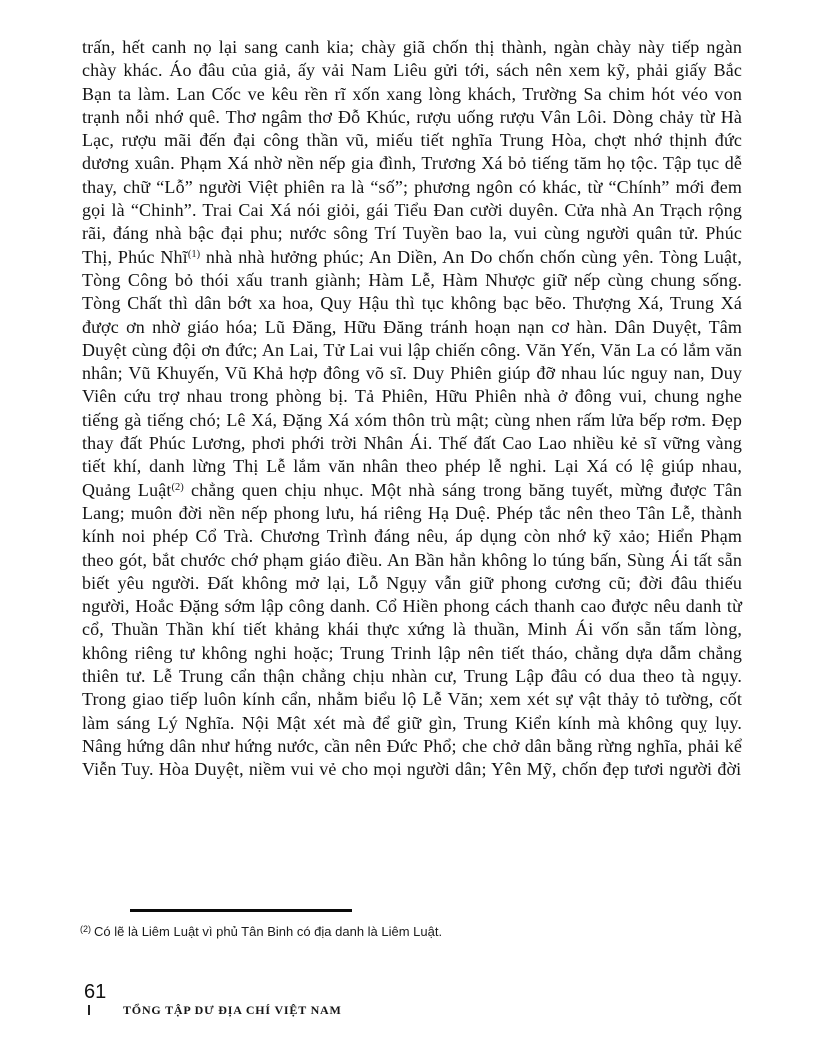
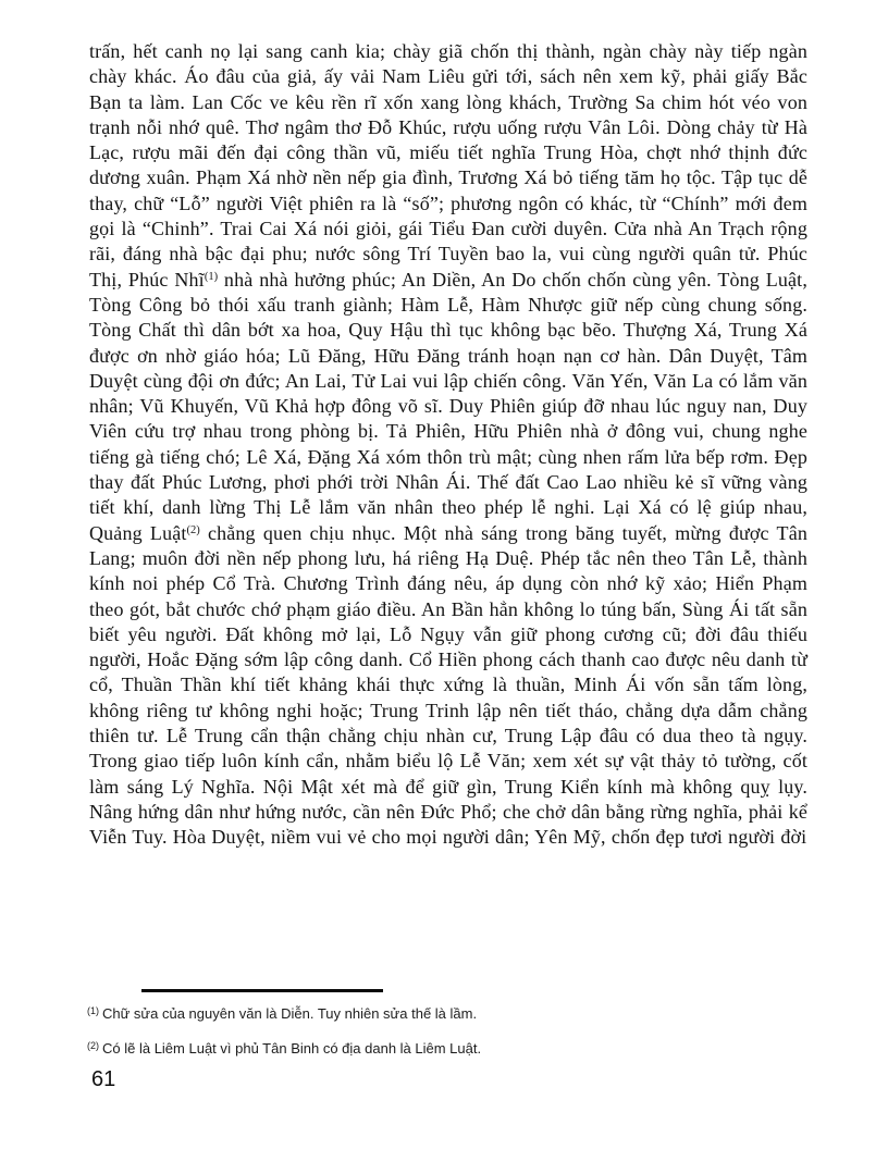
  trấn, hết canh nọ lại sang canh kia; chày giã chốn thị thành, ngàn chày này tiếp ngàn chày khác. Áo đâu của giả, ấy vải Nam Liêu gửi tới, sách nên xem kỹ, phải giấy Bắc Bạn ta làm. Lan Cốc ve kêu rền rĩ xốn xang lòng khách, Trường Sa chim hót véo von trạnh nỗi nhớ quê. Thơ ngâm thơ Đỗ Khúc, rượu uống rượu Vân Lôi. Dòng chảy từ Hà Lạc, rượu mãi đến đại công thần vũ, miếu tiết nghĩa Trung Hòa, chợt nhớ thịnh đức dương xuân. Phạm Xá nhờ nền nếp gia đình, Trương Xá bỏ tiếng tăm họ tộc. Tập tục dễ thay, chữ “Lỗ” người Việt phiên ra là “số”; phương ngôn có khác, từ “Chính” mới đem gọi là “Chinh”. Trai Cai Xá nói giỏi, gái Tiểu Đan cười duyên. Cửa nhà An Trạch rộng rãi, đáng nhà bậc đại phu; nước sông Trí Tuyền bao la, vui cùng người quân tử. Phúc Thị, Phúc Nhĩ(1) nhà nhà hưởng phúc; An Diền, An Do chốn chốn cùng yên. Tòng Luật, Tòng Công bỏ thói xấu tranh giành; Hàm Lễ, Hàm Nhược giữ nếp cùng chung sống. Tòng Chất thì dân bớt xa hoa, Quy Hậu thì tục không bạc bẽo. Thượng Xá, Trung Xá được ơn nhờ giáo hóa; Lũ Đăng, Hữu Đăng tránh hoạn nạn cơ hàn. Dân Duyệt, Tâm Duyệt cùng đội ơn đức; An Lai, Tử Lai vui lập chiến công. Văn Yến, Văn La có lắm văn nhân; Vũ Khuyến, Vũ Khả hợp đông võ sĩ. Duy Phiên giúp đỡ nhau lúc nguy nan, Duy Viên cứu trợ nhau trong phòng bị. Tả Phiên, Hữu Phiên nhà ở đông vui, chung nghe tiếng gà tiếng chó; Lê Xá, Đặng Xá xóm thôn trù mật; cùng nhen rấm lửa bếp rơm. Đẹp thay đất Phúc Lương, phơi phới trời Nhân Ái. Thế đất Cao Lao nhiều kẻ sĩ vững vàng tiết khí, danh lừng Thị Lễ lắm văn nhân theo phép lễ nghi. Lại Xá có lệ giúp nhau, Quảng Luật(2) chẳng quen chịu nhục. Một nhà sáng trong băng tuyết, mừng được Tân Lang; muôn đời nền nếp phong lưu, há riêng Hạ Duệ. Phép tắc nên theo Tân Lễ, thành kính noi phép Cổ Trà. Chương Trình đáng nêu, áp dụng còn nhớ kỹ xảo; Hiển Phạm theo gót, bắt chước chớ phạm giáo điều. An Bần hẳn không lo túng bấn, Sùng Ái tất sẵn biết yêu người. Đất không mở lại, Lỗ Ngụy vẫn giữ phong cương cũ; đời đâu thiếu người, Hoắc Đặng sớm lập công danh. Cổ Hiền phong cách thanh cao được nêu danh từ cổ, Thuần Thần khí tiết khảng khái thực xứng là thuần, Minh Ái vốn sẵn tấm lòng, không riêng tư không nghi hoặc; Trung Trinh lập nên tiết tháo, chẳng dựa dẫm chẳng thiên tư. Lễ Trung cẩn thận chẳng chịu nhàn cư, Trung Lập đâu có dua theo tà ngụy. Trong giao tiếp luôn kính cẩn, nhằm biểu lộ Lễ Văn; xem xét sự vật thảy tỏ tường, cốt làm sáng Lý Nghĩa. Nội Mật xét mà để giữ gìn, Trung Kiển kính mà không quỵ lụy. Nâng hứng dân như hứng nước, cần nên Đức Phổ; che chở dân bằng rừng nghĩa, phải kể Viễn Tuy. Hòa Duyệt, niềm vui vẻ cho mọi người dân; Yên Mỹ, chốn đẹp tươi người đời
+ (1) Chữ sửa của nguyên văn là Diễn. Tuy nhiên sửa thế là lầm.
  (2) Có lẽ là Liêm Luật vì phủ Tân Binh có địa danh là Liêm Luật.
  61
- TỔNG TẬP DƯ ĐỊA CHÍ VIỆT NAM
